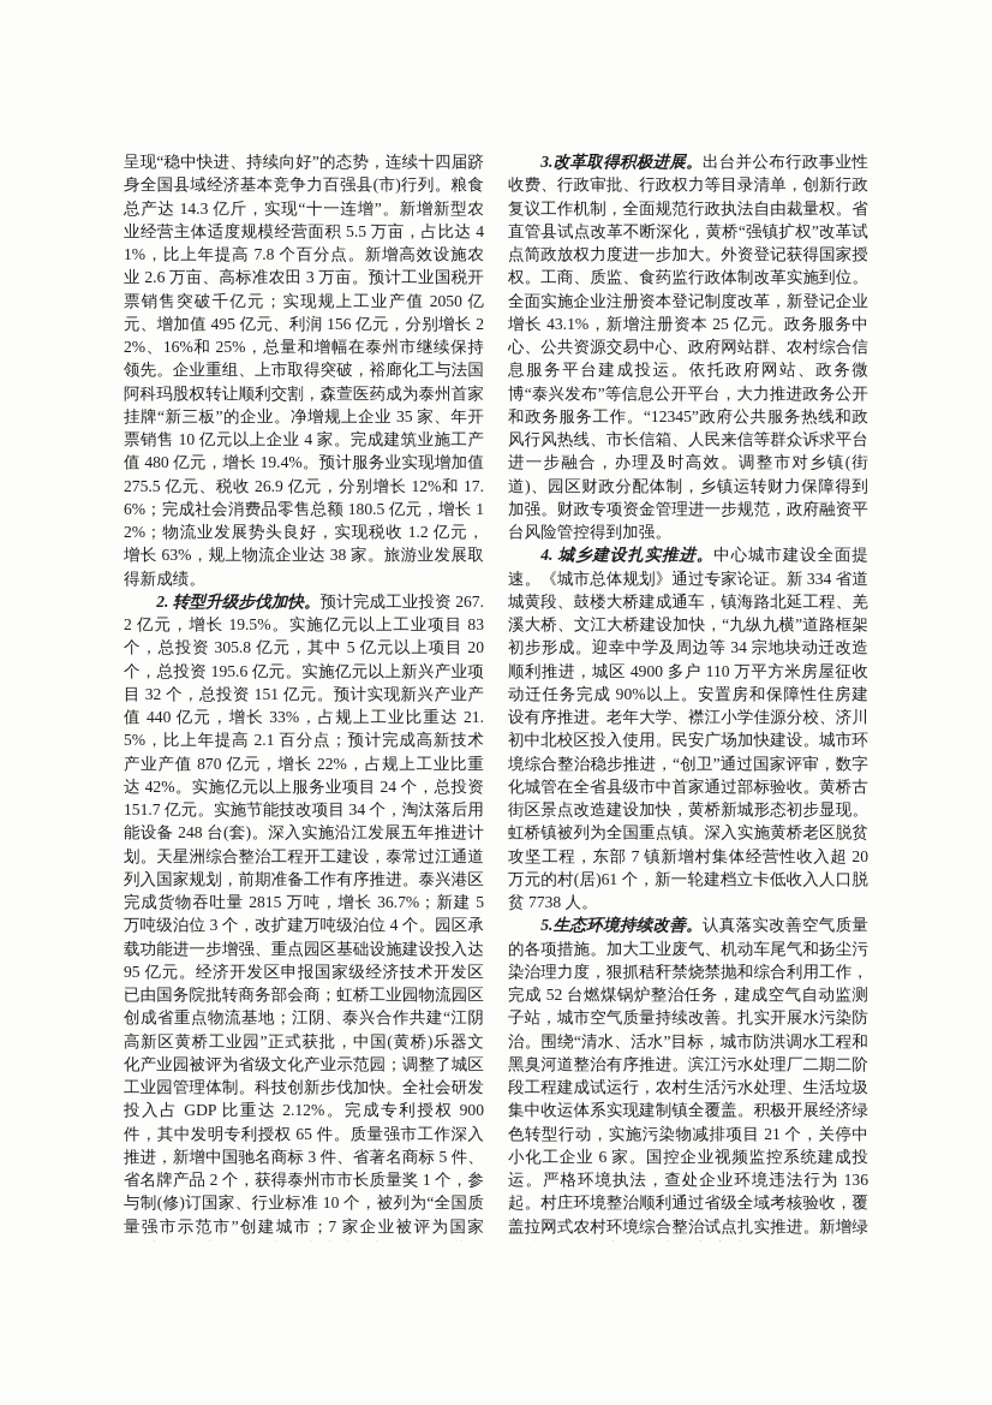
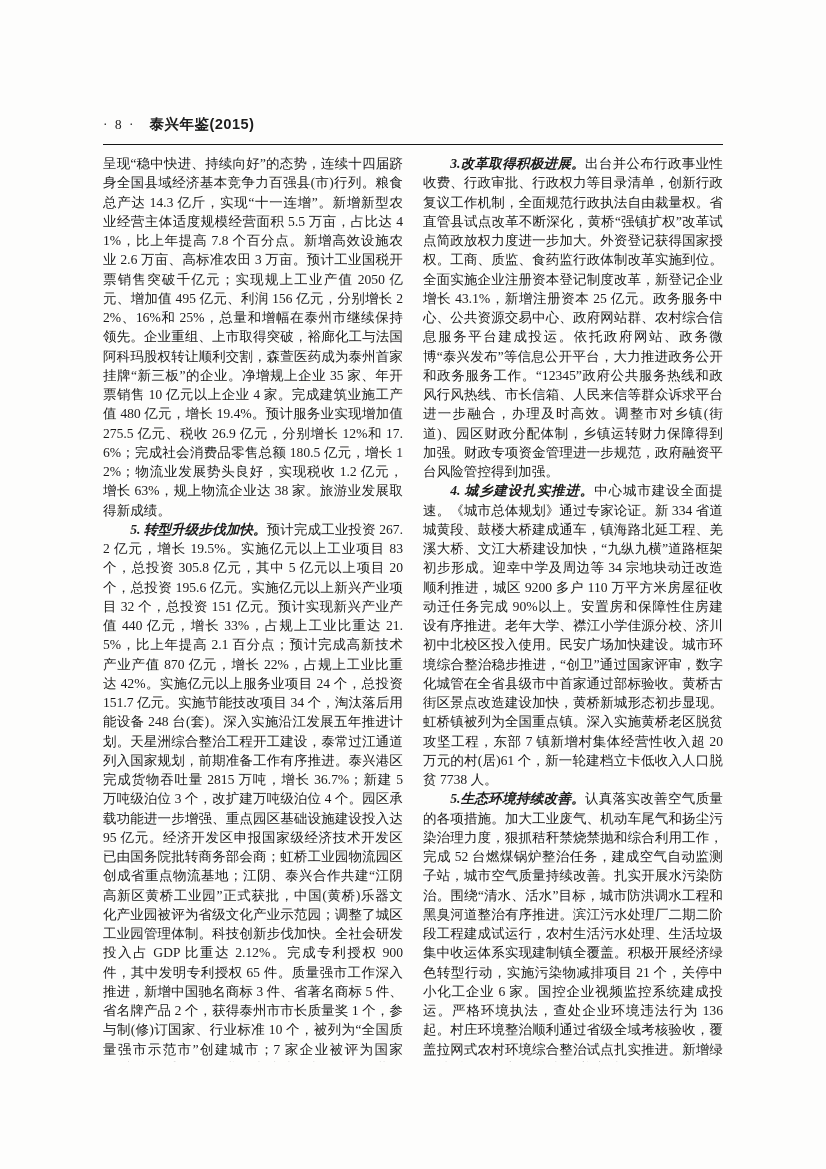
+ · 8 ·
+ 泰兴年鉴(2015)
  呈现“稳中快进、持续向好”的态势，连续十四届跻身全国县域经济基本竞争力百强县(市)行列。粮食总产达 14.3 亿斤，实现“十一连增”。新增新型农业经营主体适度规模经营面积 5.5 万亩，占比达 41%，比上年提高 7.8 个百分点。新增高效设施农业 2.6 万亩、高标准农田 3 万亩。预计工业国税开票销售突破千亿元；实现规上工业产值 2050 亿元、增加值 495 亿元、利润 156 亿元，分别增长 22%、16%和 25%，总量和增幅在泰州市继续保持领先。企业重组、上市取得突破，裕廊化工与法国阿科玛股权转让顺利交割，森萱医药成为泰州首家挂牌“新三板”的企业。净增规上企业 35 家、年开票销售 10 亿元以上企业 4 家。完成建筑业施工产值 480 亿元，增长 19.4%。预计服务业实现增加值 275.5 亿元、税收 26.9 亿元，分别增长 12%和 17.6%；完成社会消费品零售总额 180.5 亿元，增长 12%；物流业发展势头良好，实现税收 1.2 亿元，增长 63%，规上物流企业达 38 家。旅游业发展取得新成绩。
- 2. 转型升级步伐加快。预计完成工业投资 267.2 亿元，增长 19.5%。实施亿元以上工业项目 83 个，总投资 305.8 亿元，其中 5 亿元以上项目 20 个，总投资 195.6 亿元。实施亿元以上新兴产业项目 32 个，总投资 151 亿元。预计实现新兴产业产值 440 亿元，增长 33%，占规上工业比重达 21.5%，比上年提高 2.1 百分点；预计完成高新技术产业产值 870 亿元，增长 22%，占规上工业比重达 42%。实施亿元以上服务业项目 24 个，总投资 151.7 亿元。实施节能技改项目 34 个，淘汰落后用能设备 248 台(套)。深入实施沿江发展五年推进计划。天星洲综合整治工程开工建设，泰常过江通道列入国家规划，前期准备工作有序推进。泰兴港区完成货物吞吐量 2815 万吨，增长 36.7%；新建 5 万吨级泊位 3 个，改扩建万吨级泊位 4 个。园区承载功能进一步增强、重点园区基础设施建设投入达 95 亿元。经济开发区申报国家级经济技术开发区已由国务院批转商务部会商；虹桥工业园物流园区创成省重点物流基地；江阴、泰兴合作共建“江阴高新区黄桥工业园”正式获批，中国(黄桥)乐器文化产业园被评为省级文化产业示范园；调整了城区工业园管理体制。科技创新步伐加快。全社会研发投入占 GDP 比重达 2.12%。完成专利授权 900 件，其中发明专利授权 65 件。质量强市工作深入推进，新增中国驰名商标 3 件、省著名商标 5 件、省名牌产品 2 个，获得泰州市市长质量奖 1 个，参与制(修)订国家、行业标准 10 个，被列为“全国质量强市示范市”创建城市；7 家企业被评为国家
+ 5. 转型升级步伐加快。预计完成工业投资 267.2 亿元，增长 19.5%。实施亿元以上工业项目 83 个，总投资 305.8 亿元，其中 5 亿元以上项目 20 个，总投资 195.6 亿元。实施亿元以上新兴产业项目 32 个，总投资 151 亿元。预计实现新兴产业产值 440 亿元，增长 33%，占规上工业比重达 21.5%，比上年提高 2.1 百分点；预计完成高新技术产业产值 870 亿元，增长 22%，占规上工业比重达 42%。实施亿元以上服务业项目 24 个，总投资 151.7 亿元。实施节能技改项目 34 个，淘汰落后用能设备 248 台(套)。深入实施沿江发展五年推进计划。天星洲综合整治工程开工建设，泰常过江通道列入国家规划，前期准备工作有序推进。泰兴港区完成货物吞吐量 2815 万吨，增长 36.7%；新建 5 万吨级泊位 3 个，改扩建万吨级泊位 4 个。园区承载功能进一步增强、重点园区基础设施建设投入达 95 亿元。经济开发区申报国家级经济技术开发区已由国务院批转商务部会商；虹桥工业园物流园区创成省重点物流基地；江阴、泰兴合作共建“江阴高新区黄桥工业园”正式获批，中国(黄桥)乐器文化产业园被评为省级文化产业示范园；调整了城区工业园管理体制。科技创新步伐加快。全社会研发投入占 GDP 比重达 2.12%。完成专利授权 900 件，其中发明专利授权 65 件。质量强市工作深入推进，新增中国驰名商标 3 件、省著名商标 5 件、省名牌产品 2 个，获得泰州市市长质量奖 1 个，参与制(修)订国家、行业标准 10 个，被列为“全国质量强市示范市”创建城市；7 家企业被评为国家
  3.改革取得积极进展。出台并公布行政事业性收费、行政审批、行政权力等目录清单，创新行政复议工作机制，全面规范行政执法自由裁量权。省直管县试点改革不断深化，黄桥“强镇扩权”改革试点简政放权力度进一步加大。外资登记获得国家授权。工商、质监、食药监行政体制改革实施到位。全面实施企业注册资本登记制度改革，新登记企业增长 43.1%，新增注册资本 25 亿元。政务服务中心、公共资源交易中心、政府网站群、农村综合信息服务平台建成投运。依托政府网站、政务微博“泰兴发布”等信息公开平台，大力推进政务公开和政务服务工作。“12345”政府公共服务热线和政风行风热线、市长信箱、人民来信等群众诉求平台进一步融合，办理及时高效。调整市对乡镇(街道)、园区财政分配体制，乡镇运转财力保障得到加强。财政专项资金管理进一步规范，政府融资平台风险管控得到加强。
- 4. 城乡建设扎实推进。中心城市建设全面提速。《城市总体规划》通过专家论证。新 334 省道城黄段、鼓楼大桥建成通车，镇海路北延工程、羌溪大桥、文江大桥建设加快，“九纵九横”道路框架初步形成。迎幸中学及周边等 34 宗地块动迁改造顺利推进，城区 4900 多户 110 万平方米房屋征收动迁任务完成 90%以上。安置房和保障性住房建设有序推进。老年大学、襟江小学佳源分校、济川初中北校区投入使用。民安广场加快建设。城市环境综合整治稳步推进，“创卫”通过国家评审，数字化城管在全省县级市中首家通过部标验收。黄桥古街区景点改造建设加快，黄桥新城形态初步显现。虹桥镇被列为全国重点镇。深入实施黄桥老区脱贫攻坚工程，东部 7 镇新增村集体经营性收入超 20 万元的村(居)61 个，新一轮建档立卡低收入人口脱贫 7738 人。
+ 4. 城乡建设扎实推进。中心城市建设全面提速。《城市总体规划》通过专家论证。新 334 省道城黄段、鼓楼大桥建成通车，镇海路北延工程、羌溪大桥、文江大桥建设加快，“九纵九横”道路框架初步形成。迎幸中学及周边等 34 宗地块动迁改造顺利推进，城区 9200 多户 110 万平方米房屋征收动迁任务完成 90%以上。安置房和保障性住房建设有序推进。老年大学、襟江小学佳源分校、济川初中北校区投入使用。民安广场加快建设。城市环境综合整治稳步推进，“创卫”通过国家评审，数字化城管在全省县级市中首家通过部标验收。黄桥古街区景点改造建设加快，黄桥新城形态初步显现。虹桥镇被列为全国重点镇。深入实施黄桥老区脱贫攻坚工程，东部 7 镇新增村集体经营性收入超 20 万元的村(居)61 个，新一轮建档立卡低收入人口脱贫 7738 人。
  5.生态环境持续改善。认真落实改善空气质量的各项措施。加大工业废气、机动车尾气和扬尘污染治理力度，狠抓秸秆禁烧禁抛和综合利用工作，完成 52 台燃煤锅炉整治任务，建成空气自动监测子站，城市空气质量持续改善。扎实开展水污染防治。围绕“清水、活水”目标，城市防洪调水工程和黑臭河道整治有序推进。滨江污水处理厂二期二阶段工程建成试运行，农村生活污水处理、生活垃圾集中收运体系实现建制镇全覆盖。积极开展经济绿色转型行动，实施污染物减排项目 21 个，关停中小化工企业 6 家。国控企业视频监控系统建成投运。严格环境执法，查处企业环境违法行为 136 起。村庄环境整治顺利通过省级全域考核验收，覆盖拉网式农村环境综合整治试点扎实推进。新增绿
